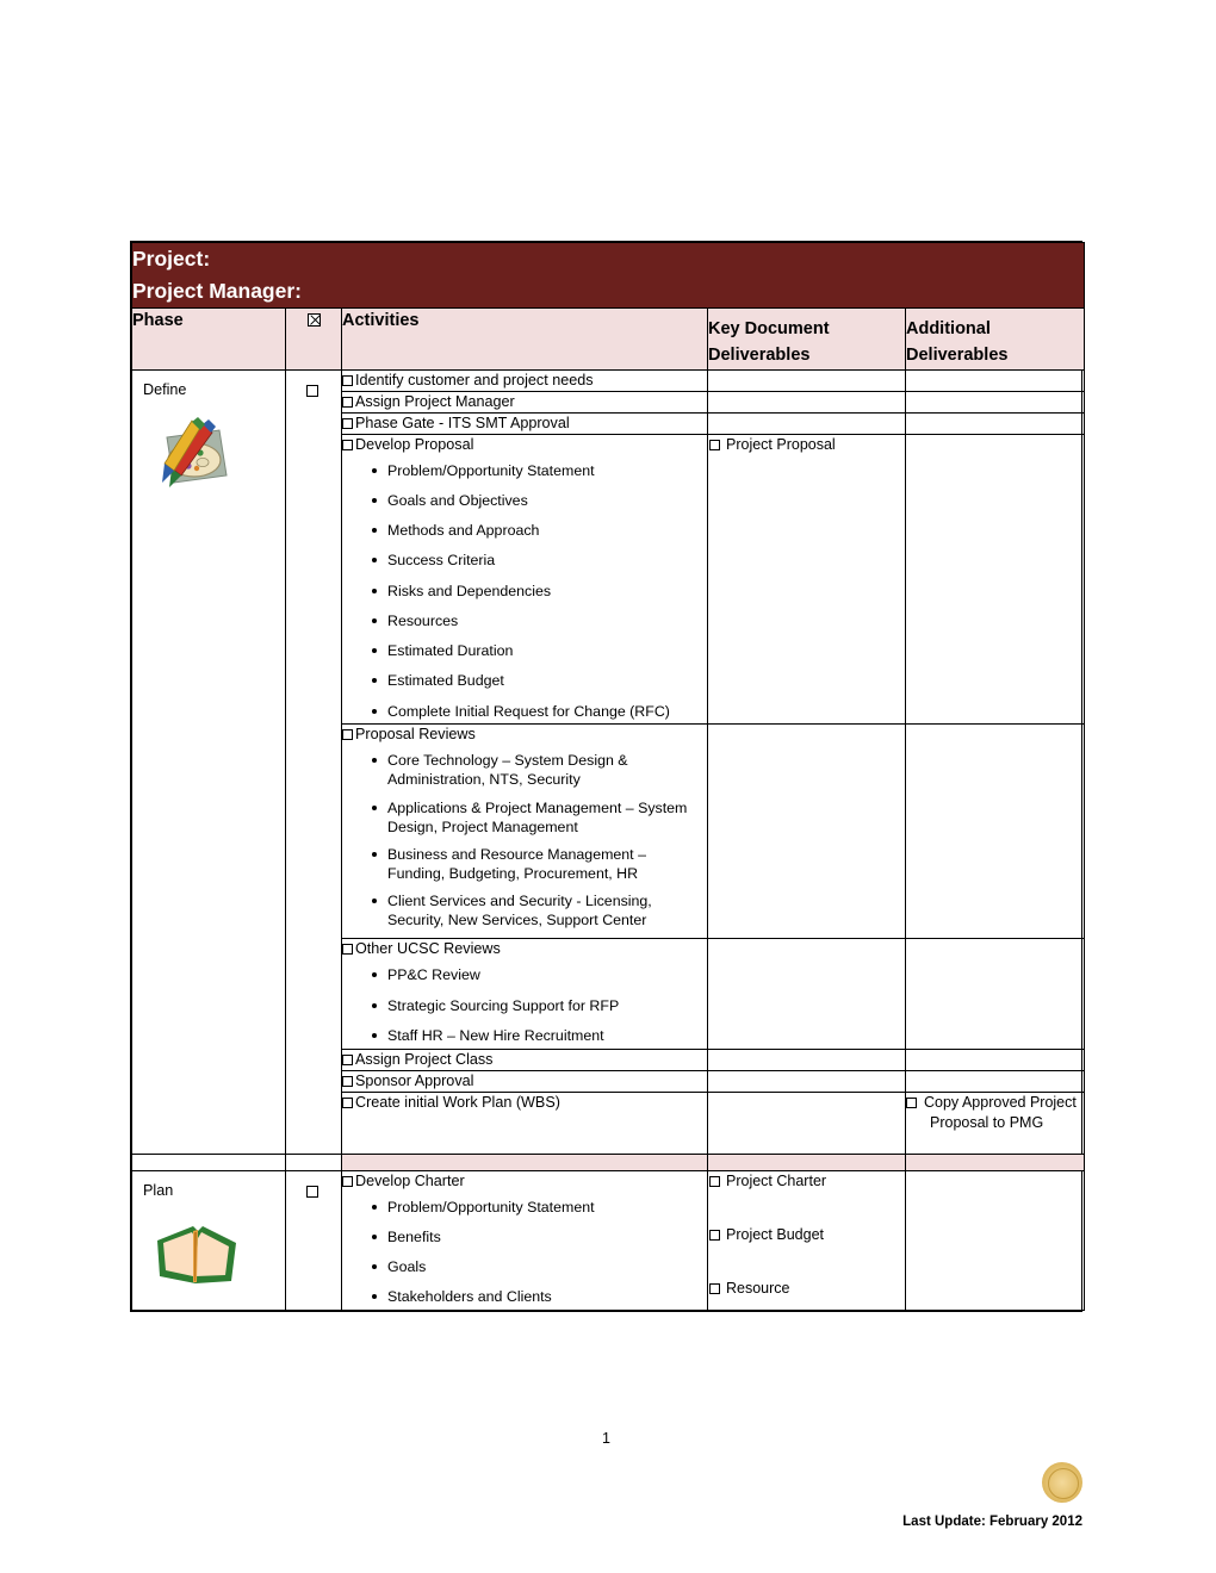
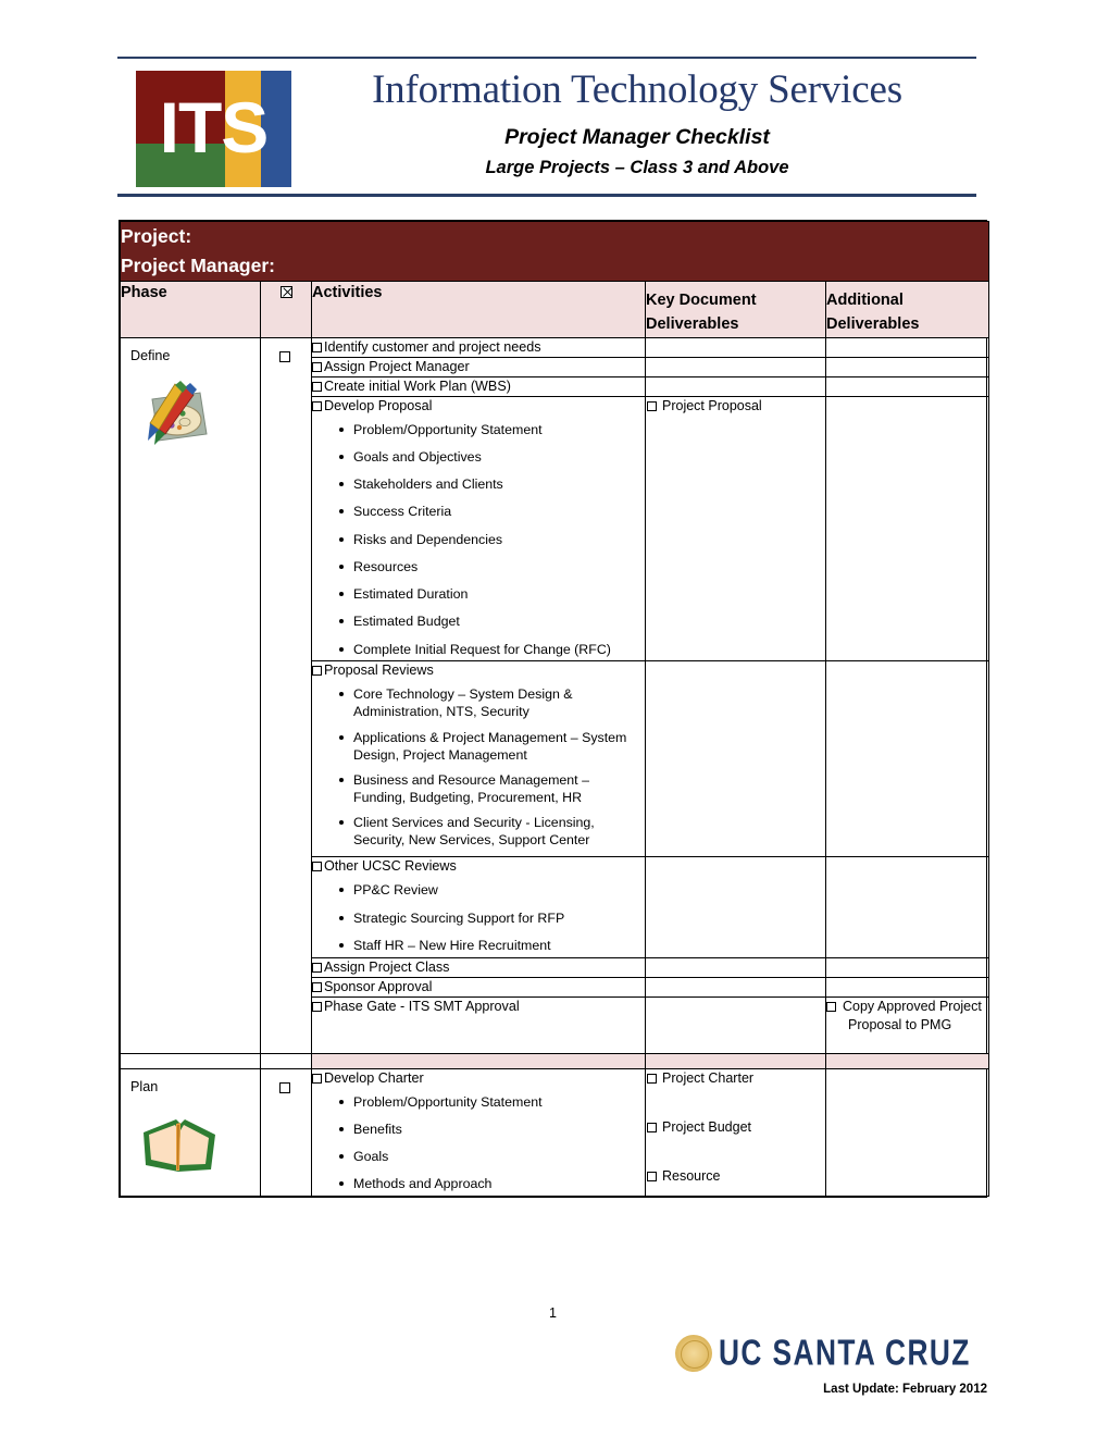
+ ITS
+ Information Technology Services
+ Project Manager Checklist
+ Large Projects – Class 3 and Above
  Project: Project Manager:
  Phase		Activities	Key Document Deliverables	Additional Deliverables
  Define		Identify customer and project needs
  Assign Project Manager
- Phase Gate - ITS SMT Approval
+ Create initial Work Plan (WBS)
- Develop Proposal Problem/Opportunity Statement Goals and Objectives Methods and Approach Success Criteria Risks and Dependencies Resources Estimated Duration Estimated Budget Complete Initial Request for Change (RFC)	Project Proposal
+ Develop Proposal Problem/Opportunity Statement Goals and Objectives Stakeholders and Clients Success Criteria Risks and Dependencies Resources Estimated Duration Estimated Budget Complete Initial Request for Change (RFC)	Project Proposal
  Proposal Reviews Core Technology – System Design & Administration, NTS, Security Applications & Project Management – System Design, Project Management Business and Resource Management – Funding, Budgeting, Procurement, HR Client Services and Security - Licensing, Security, New Services, Support Center
  Other UCSC Reviews PP&C Review Strategic Sourcing Support for RFP Staff HR – New Hire Recruitment
  Assign Project Class
  Sponsor Approval
- Create initial Work Plan (WBS)		Copy Approved Project Proposal to PMG
+ Phase Gate - ITS SMT Approval		Copy Approved Project Proposal to PMG
- Plan		Develop Charter Problem/Opportunity Statement Benefits Goals Stakeholders and Clients	Project Charter Project Budget Resource
+ Plan		Develop Charter Problem/Opportunity Statement Benefits Goals Methods and Approach	Project Charter Project Budget Resource
  1
+ UC SANTA CRUZ
  Last Update: February 2012
